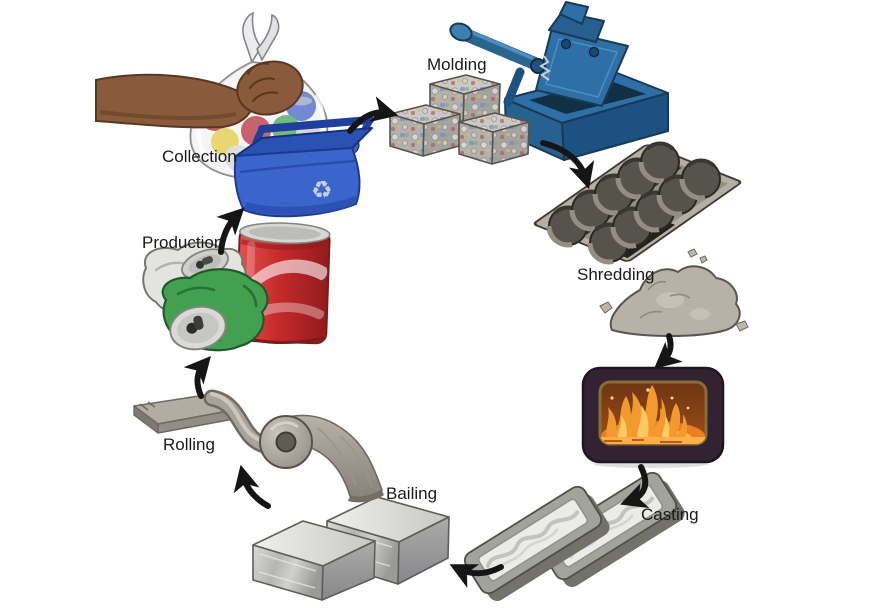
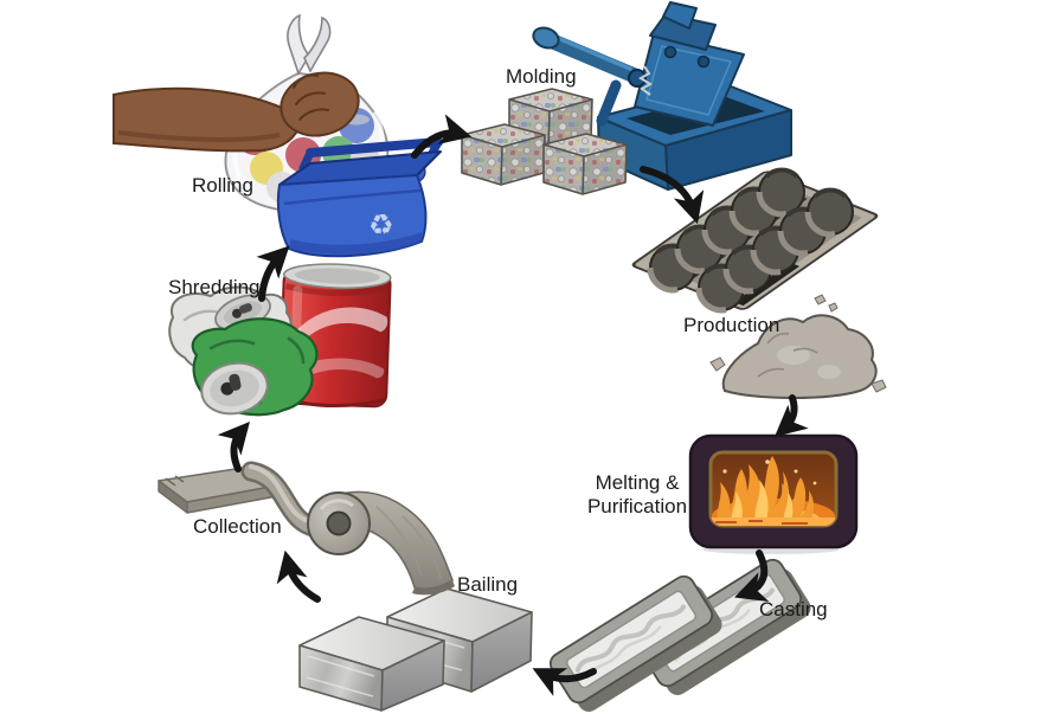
- Collection
+ Rolling
  Molding
- Shredding
+ Production
+ Melting &
+ Purification
  Casting
  Bailing
- Rolling
+ Collection
- Production
+ Shredding
